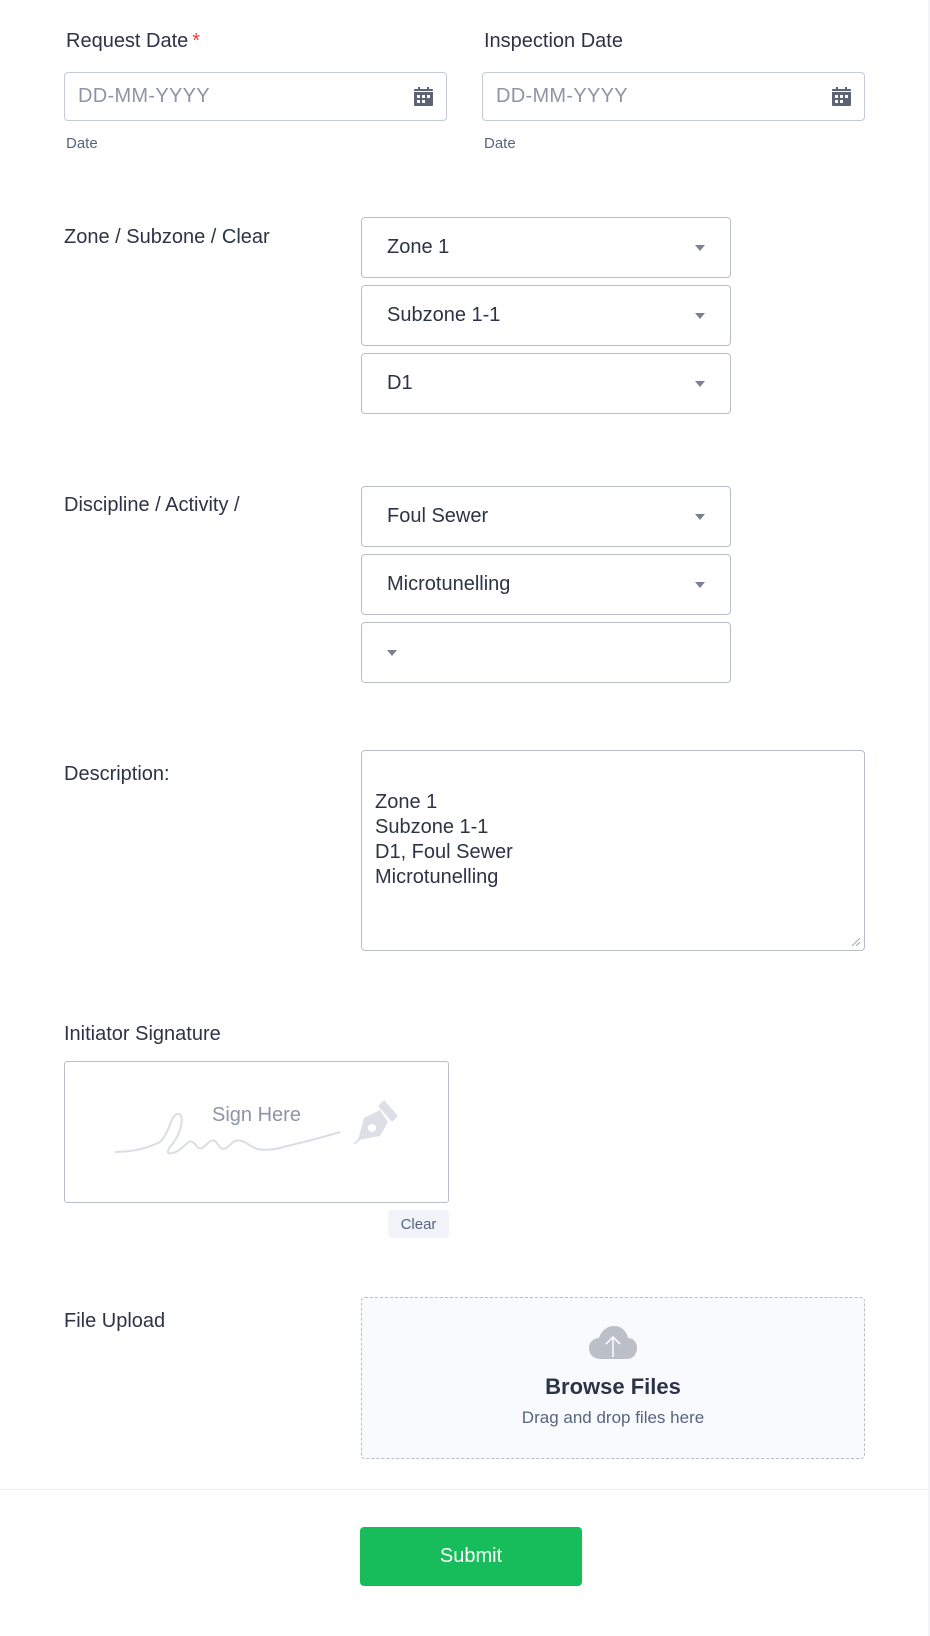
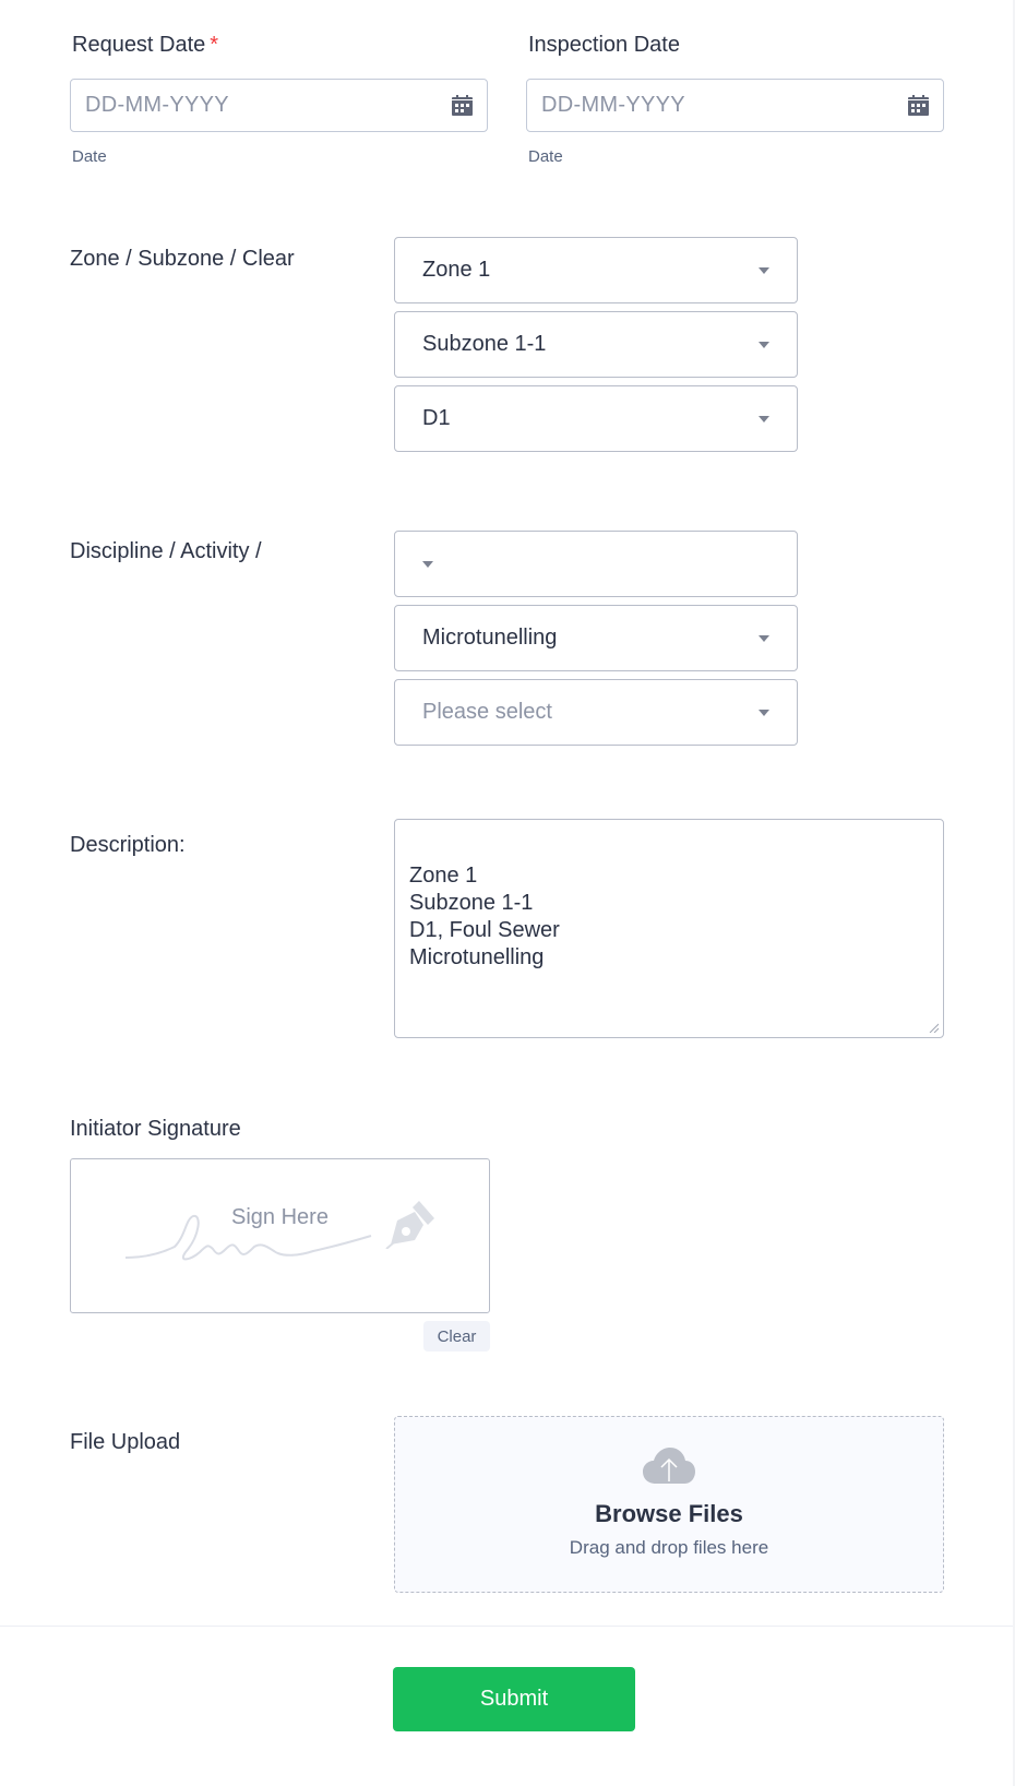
  Request Date *
  DD-MM-YYYY
  Date
  Inspection Date
  DD-MM-YYYY
  Date
  Zone / Subzone / Clear
  Zone 1
  Subzone 1-1
  D1
  Discipline / Activity /
- Foul Sewer
  Microtunelling
+ Please select
  Description:
  Zone 1
  Subzone 1-1
  D1, Foul Sewer
  Microtunelling
  Initiator Signature
  Sign Here
  Clear
  File Upload
  Browse Files
  Drag and drop files here
  Submit
